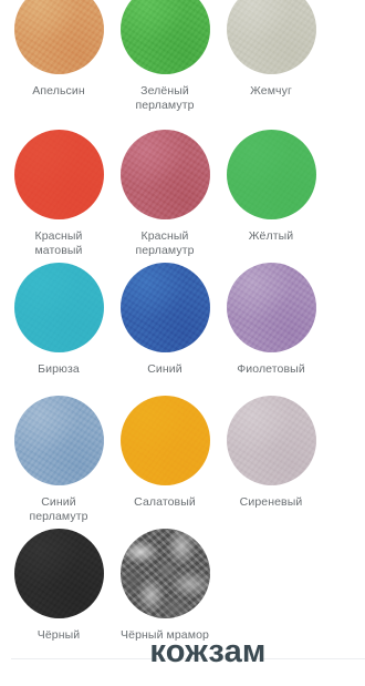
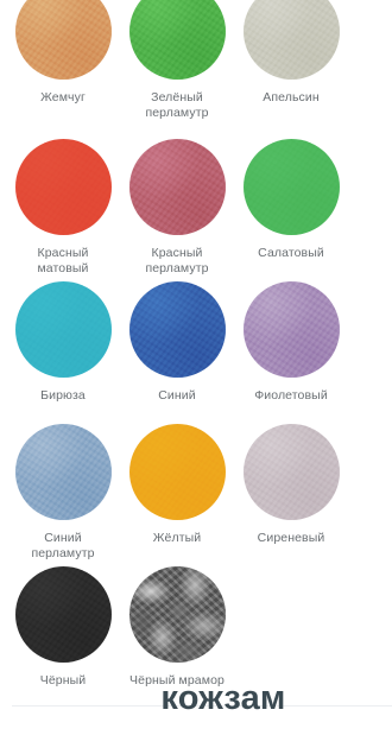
- Апельсин
+ Жемчуг
  Зелёный
  перламутр
- Жемчуг
+ Апельсин
  Красный
  матовый
  Красный
  перламутр
- Жёлтый
+ Салатовый
  Бирюза
  Синий
  Фиолетовый
  Синий
  перламутр
- Салатовый
+ Жёлтый
  Сиреневый
  Чёрный
  Чёрный мрамор
  кожзам
